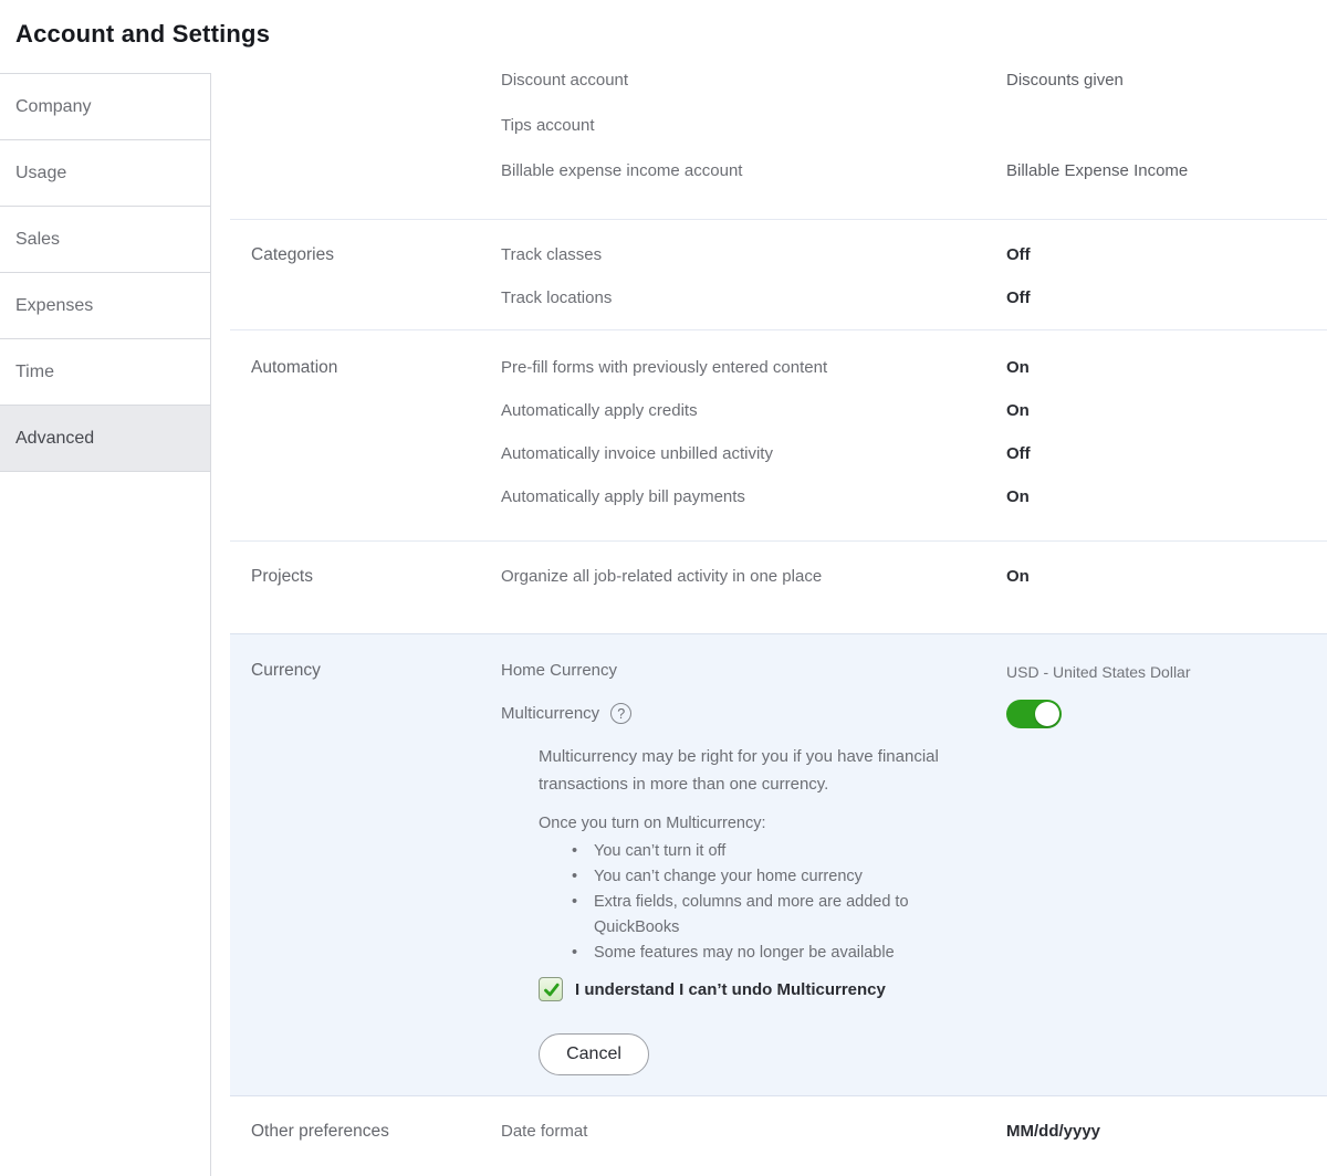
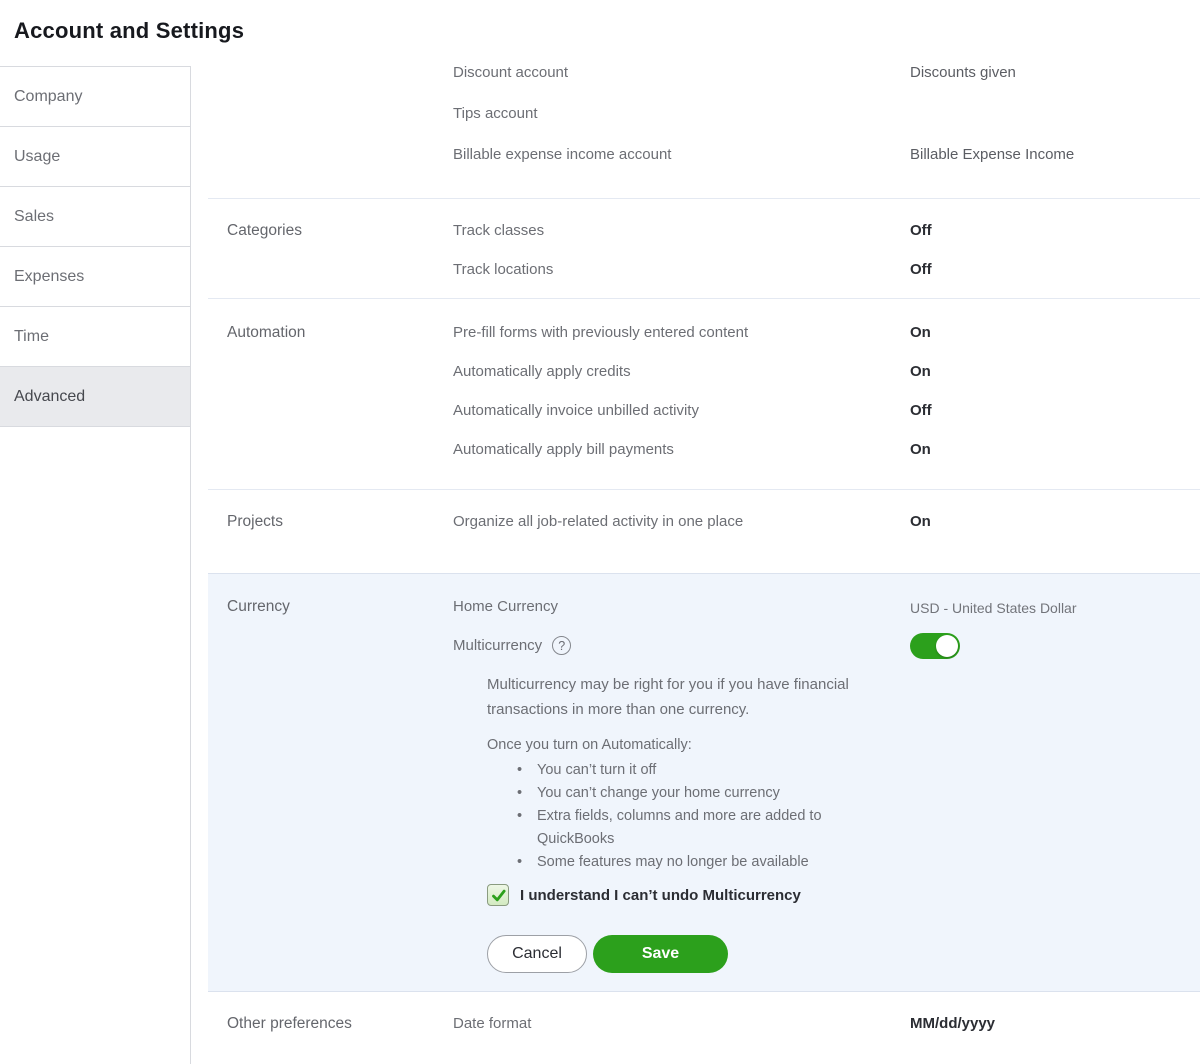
  Account and Settings
  Company
  Usage
  Sales
  Expenses
  Time
  Advanced
  Discount account
  Discounts given
  Tips account
  Billable expense income account
  Billable Expense Income
  Categories
  Track classes
  Off
  Track locations
  Off
  Automation
  Pre-fill forms with previously entered content
  On
  Automatically apply credits
  On
  Automatically invoice unbilled activity
  Off
  Automatically apply bill payments
  On
  Projects
  Organize all job-related activity in one place
  On
  Currency
  Home Currency
  USD - United States Dollar
  Multicurrency
  ?
  Multicurrency may be right for you if you have financial transactions in more than one currency.
- Once you turn on Multicurrency:
+ Once you turn on Automatically:
  You can’t turn it off
  You can’t change your home currency
  Extra fields, columns and more are added to QuickBooks
  Some features may no longer be available
  I understand I can’t undo Multicurrency
  Cancel
+ Save
  Other preferences
  Date format
  MM/dd/yyyy
